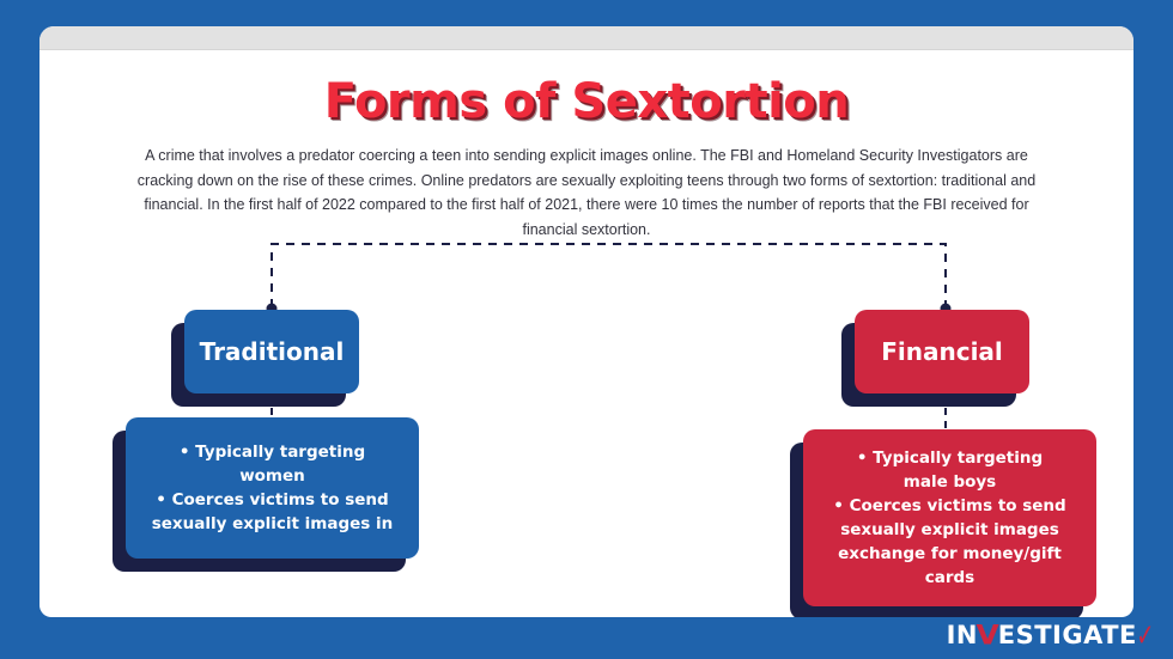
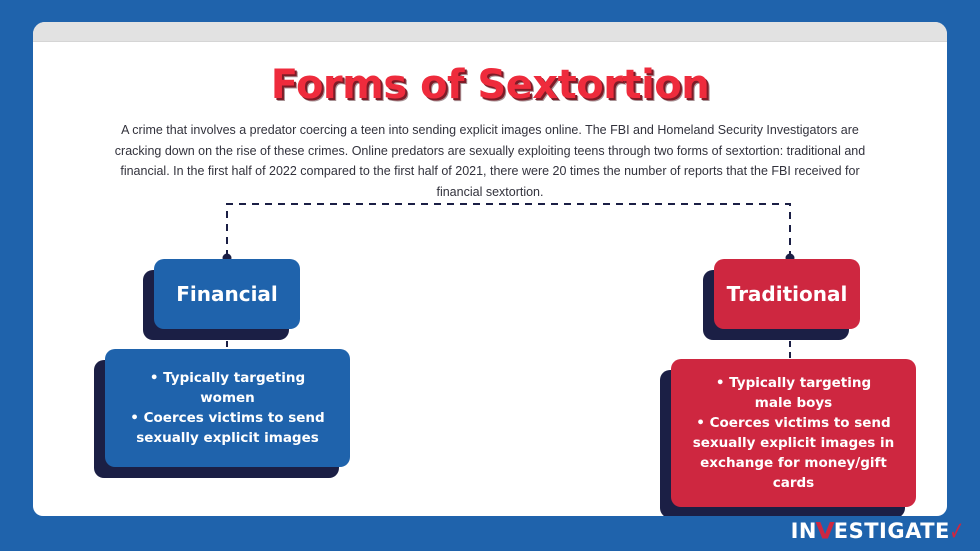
  Forms of Sextortion
- A crime that involves a predator coercing a teen into sending explicit images online. The FBI and Homeland Security Investigators are cracking down on the rise of these crimes. Online predators are sexually exploiting teens through two forms of sextortion: traditional and financial. In the first half of 2022 compared to the first half of 2021, there were 10 times the number of reports that the FBI received for financial sextortion.
+ A crime that involves a predator coercing a teen into sending explicit images online. The FBI and Homeland Security Investigators are cracking down on the rise of these crimes. Online predators are sexually exploiting teens through two forms of sextortion: traditional and financial. In the first half of 2022 compared to the first half of 2021, there were 20 times the number of reports that the FBI received for financial sextortion.
- Traditional
+ Financial
  • Typically targeting
  women
  • Coerces victims to send
- sexually explicit images in
+ sexually explicit images
- Financial
+ Traditional
  • Typically targeting
  male boys
  • Coerces victims to send
- sexually explicit images
+ sexually explicit images in
  exchange for money/gift cards
  IN
  V
  ESTIGATE
  ✓
